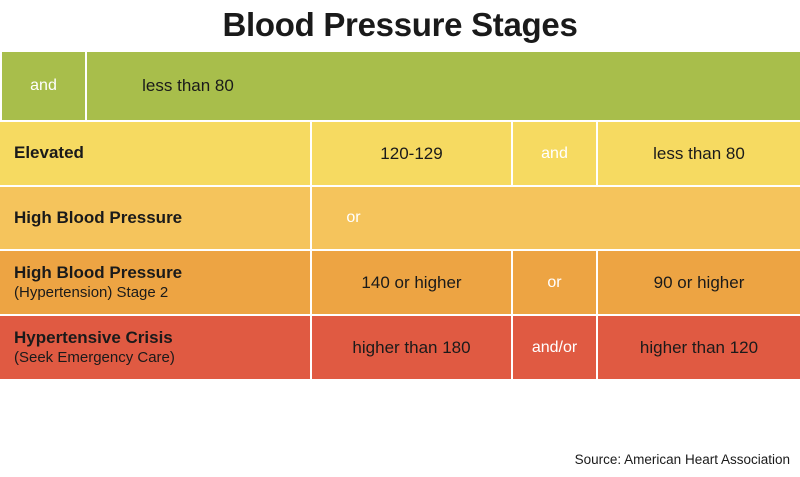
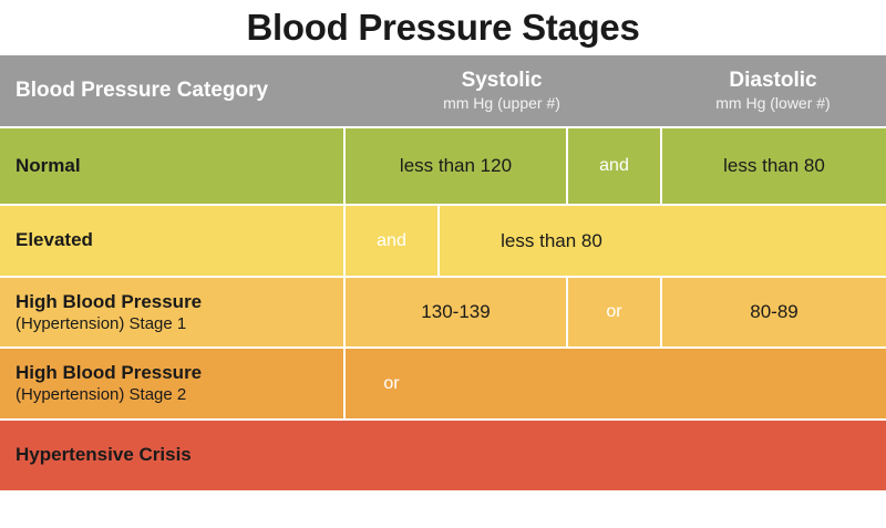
  Blood Pressure Stages
+ Blood Pressure Category
+ Systolic
+ mm Hg (upper #)
+ Diastolic
+ mm Hg (lower #)
+ Normal
+ less than 120
  and
  less than 80
  Elevated
- 120-129
  and
  less than 80
  High Blood Pressure
+ (Hypertension) Stage 1
+ 130-139
  or
+ 80-89
  High Blood Pressure
  (Hypertension) Stage 2
- 140 or higher
  or
- 90 or higher
  Hypertensive Crisis
- (Seek Emergency Care)
- higher than 180
- and/or
- higher than 120
- Source: American Heart Association
